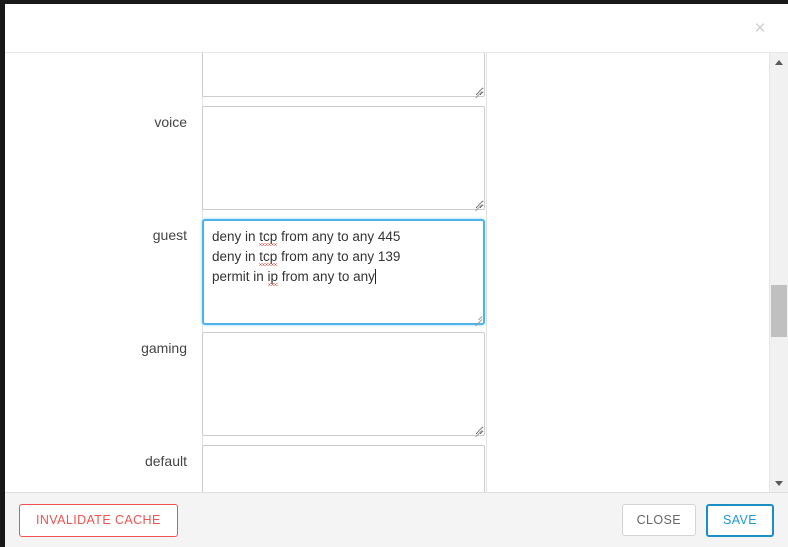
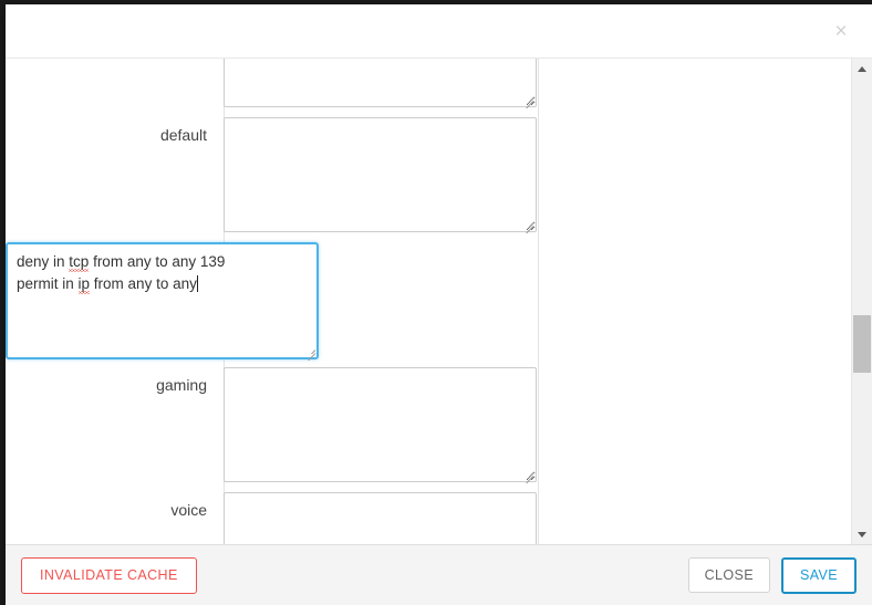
  ×
- voice
+ default
- guest
- deny in tcp from any to any 445
  deny in tcp from any to any 139
  permit in ip from any to any
  gaming
- default
+ voice
  INVALIDATE CACHE
  CLOSE
  SAVE
